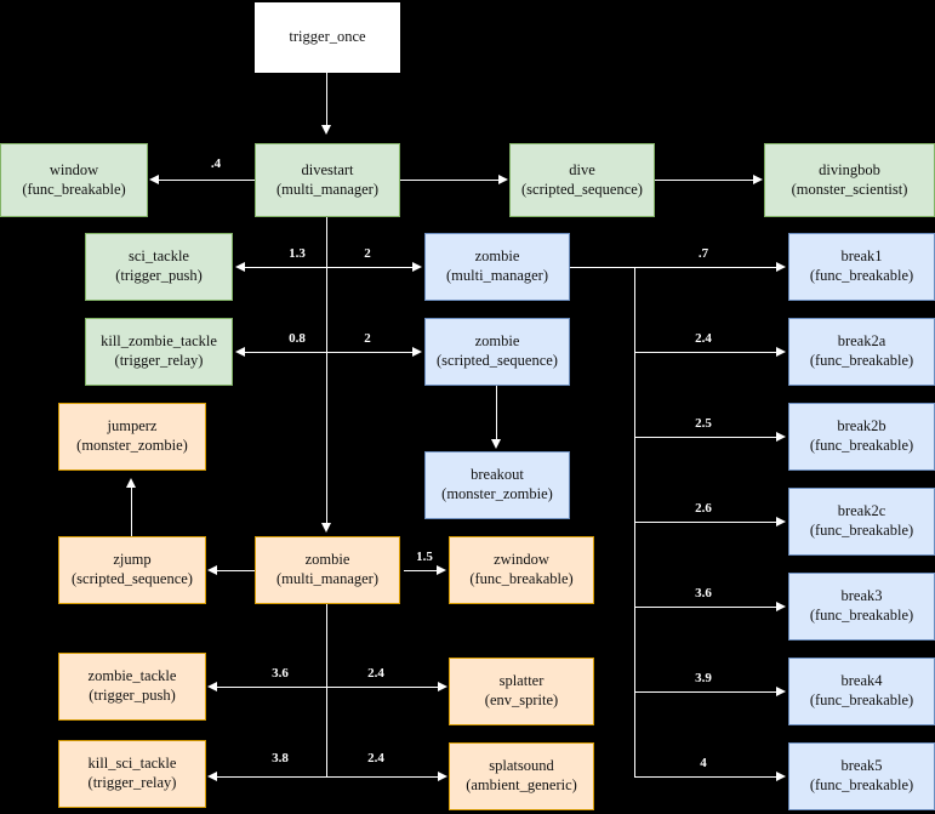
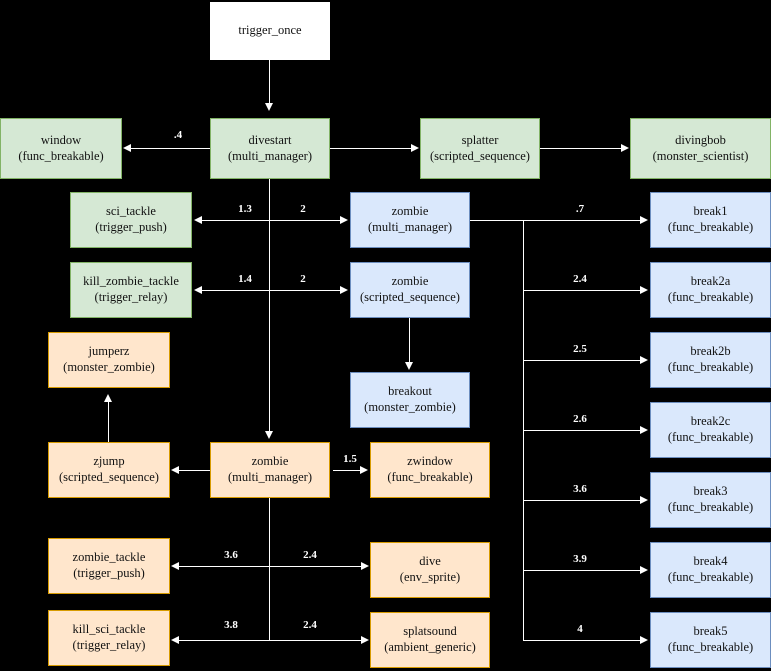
  trigger_once
  window
  (func_breakable)
  divestart
  (multi_manager)
- dive
+ splatter
  (scripted_sequence)
  divingbob
  (monster_scientist)
  sci_tackle
  (trigger_push)
  zombie
  (multi_manager)
  break1
  (func_breakable)
  kill_zombie_tackle
  (trigger_relay)
  zombie
  (scripted_sequence)
  break2a
  (func_breakable)
  jumperz
  (monster_zombie)
  break2b
  (func_breakable)
  breakout
  (monster_zombie)
  break2c
  (func_breakable)
  zjump
  (scripted_sequence)
  zombie
  (multi_manager)
  zwindow
  (func_breakable)
  break3
  (func_breakable)
  zombie_tackle
  (trigger_push)
- splatter
+ dive
  (env_sprite)
  break4
  (func_breakable)
  kill_sci_tackle
  (trigger_relay)
  splatsound
  (ambient_generic)
  break5
  (func_breakable)
  .4
  1.3
  2
- 0.8
+ 1.4
  2
  .7
  2.4
  2.5
  2.6
  1.5
  3.6
  3.6
  2.4
  3.9
  3.8
  2.4
  4
